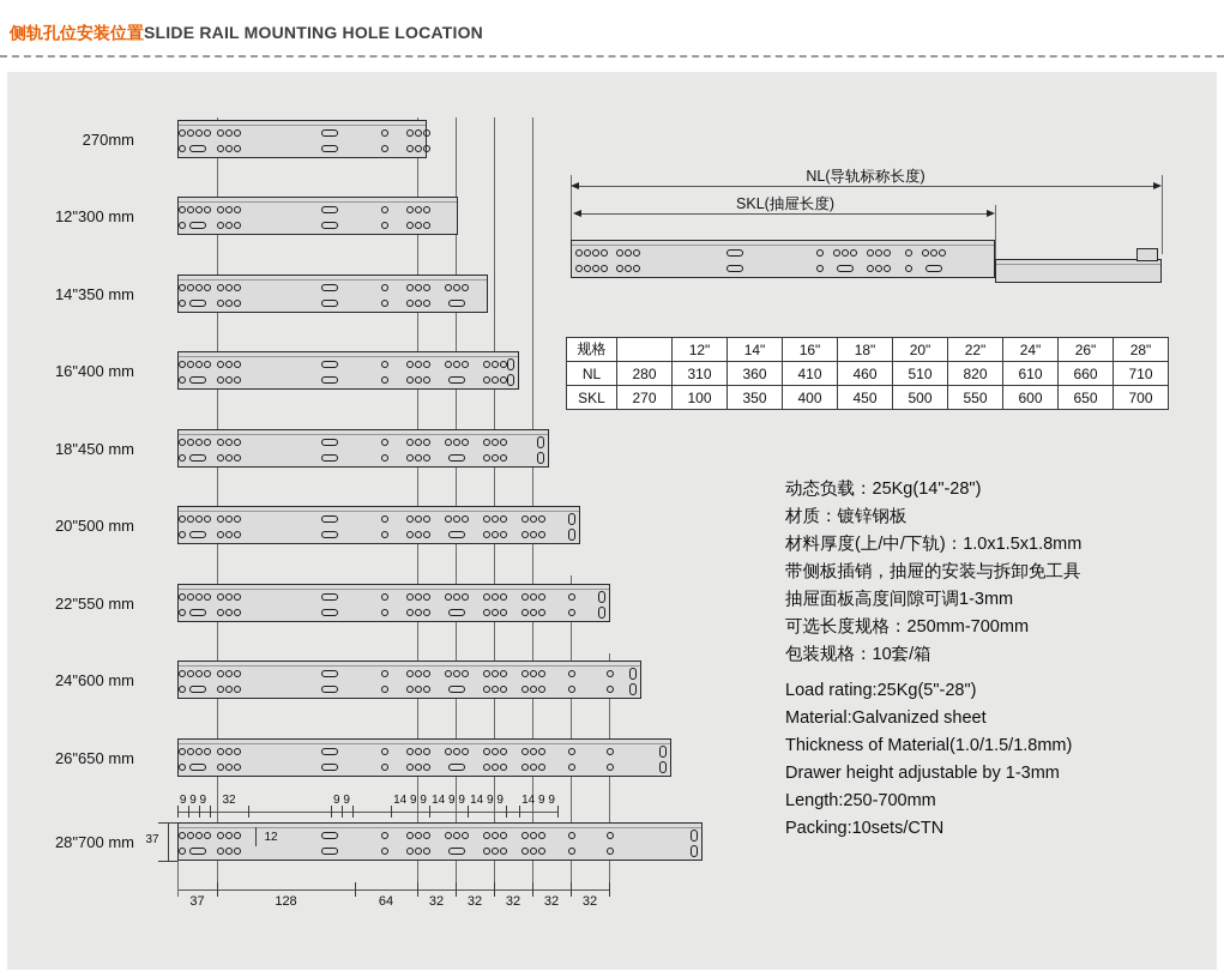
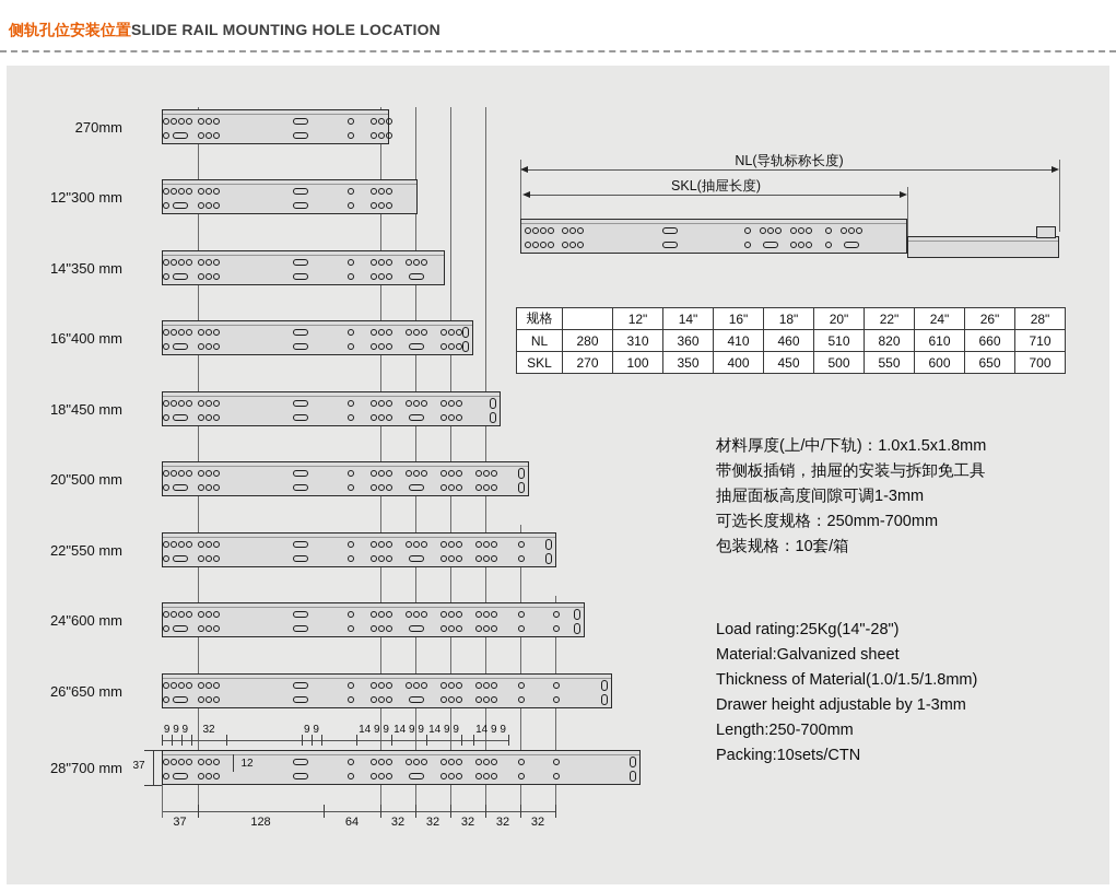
  侧轨孔位安装位置SLIDE RAIL MOUNTING HOLE LOCATION
  NL(导轨标称长度)
  SKL(抽屉长度)
  规格		12"	14"	16"	18"	20"	22"	24"	26"	28"
  NL	280	310	360	410	460	510	820	610	660	710
  SKL	270	100	350	400	450	500	550	600	650	700
- 动态负载：25Kg(14"-28")
- 材质：镀锌钢板
  材料厚度(上/中/下轨)：1.0x1.5x1.8mm
  带侧板插销，抽屉的安装与拆卸免工具
  抽屉面板高度间隙可调1-3mm
  可选长度规格：250mm-700mm
  包装规格：10套/箱
- Load rating:25Kg(5"-28")
+ Load rating:25Kg(14"-28")
  Material:Galvanized sheet
  Thickness of Material(1.0/1.5/1.8mm)
  Drawer height adjustable by 1-3mm
  Length:250-700mm
  Packing:10sets/CTN
  270mm
  12"300 mm
  14"350 mm
  16"400 mm
  18"450 mm
  20"500 mm
  22"550 mm
  24"600 mm
  26"650 mm
  28"700 mm
  37
  128
  64
  32
  32
  32
  32
  32
  9 9 9
  32
  9 9
  14 9 9
  14 9 9
  14 9 9
  14 9 9
  12
  37
